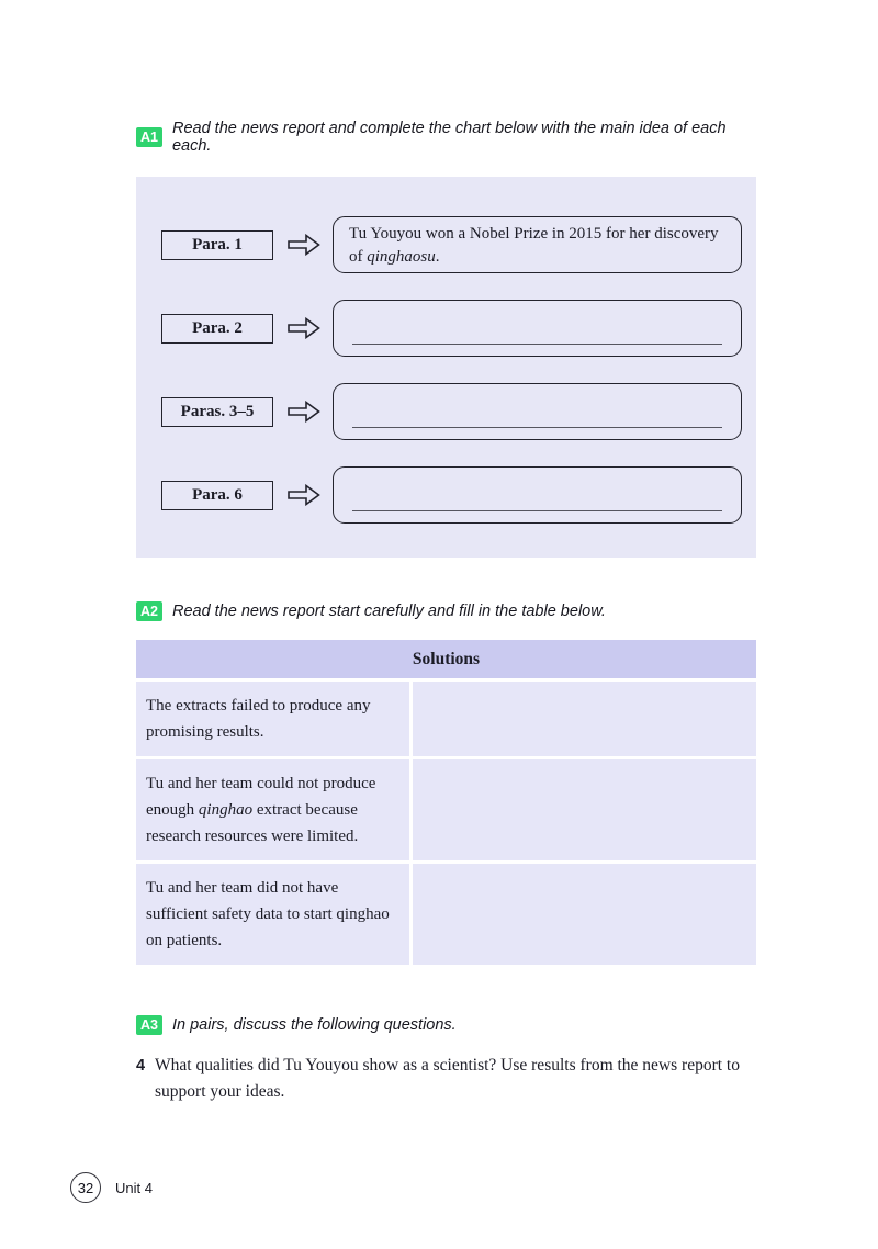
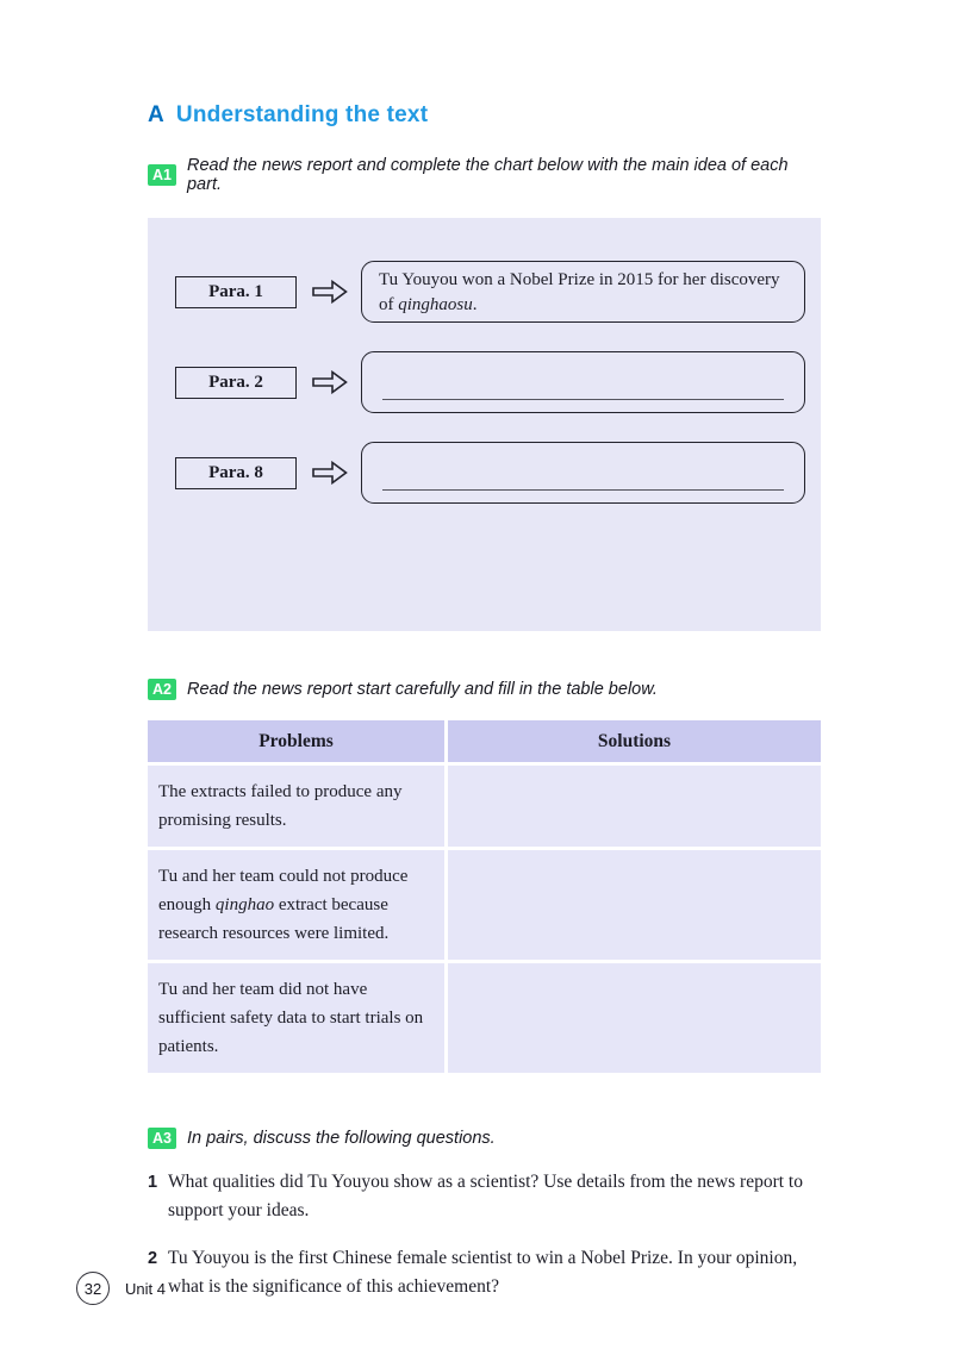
+ A Understanding the text
  A1
- Read the news report and complete the chart below with the main idea of each each.
+ Read the news report and complete the chart below with the main idea of each part.
  Para. 1
  Tu Youyou won a Nobel Prize in 2015 for her discovery of qinghaosu.
  Para. 2
- Paras. 3–5
- Para. 6
+ Para. 8
  A2
  Read the news report start carefully and fill in the table below.
+ Problems
  Solutions
  The extracts failed to produce any promising results.
  Tu and her team could not produce enough qinghao extract because research resources were limited.
- Tu and her team did not have sufficient safety data to start qinghao on patients.
+ Tu and her team did not have sufficient safety data to start trials on patients.
  A3
  In pairs, discuss the following questions.
- 4
+ 1
- What qualities did Tu Youyou show as a scientist? Use results from the news report to support your ideas.
+ What qualities did Tu Youyou show as a scientist? Use details from the news report to support your ideas.
+ 2
+ Tu Youyou is the first Chinese female scientist to win a Nobel Prize. In your opinion, what is the significance of this achievement?
  32
  Unit 4
